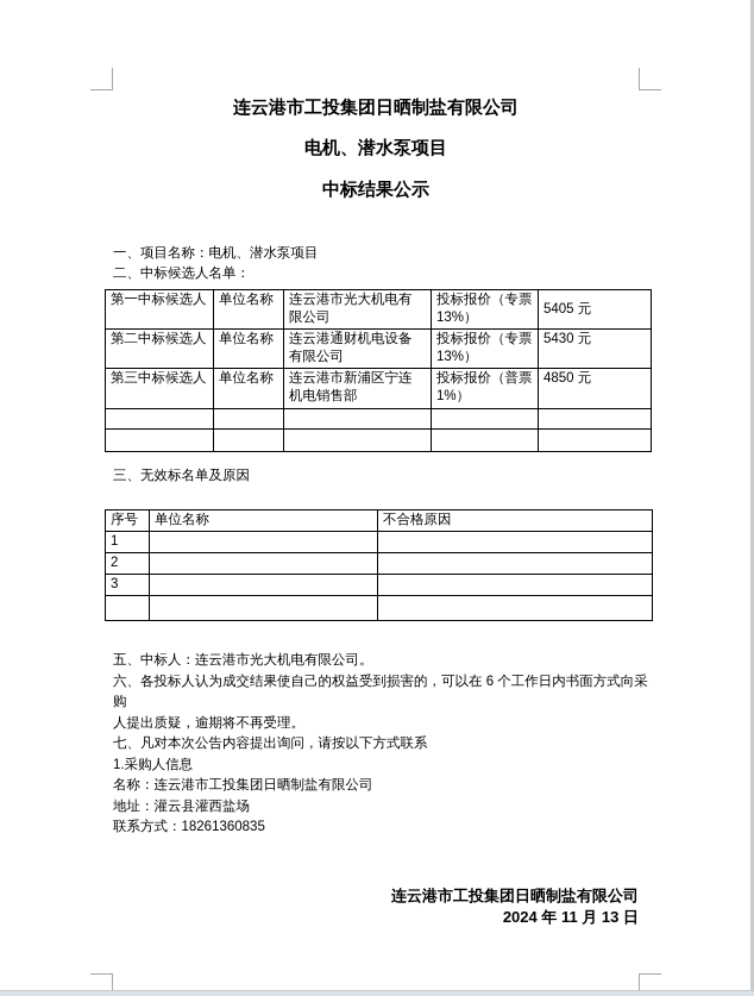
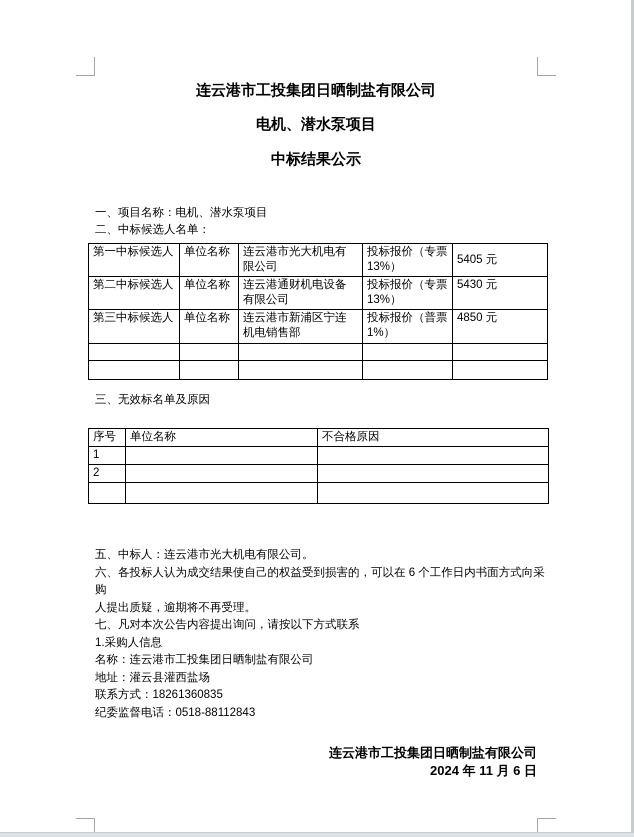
  连云港市工投集团日晒制盐有限公司
  电机、潜水泵项目
  中标结果公示
  一、项目名称：电机、潜水泵项目
  二、中标候选人名单：
  第一中标候选人	单位名称	连云港市光大机电有 限公司	投标报价（专票 13%）	5405 元
  第二中标候选人	单位名称	连云港通财机电设备 有限公司	投标报价（专票 13%）	5430 元
  第三中标候选人	单位名称	连云港市新浦区宁连 机电销售部	投标报价（普票 1%）	4850 元
  三、无效标名单及原因
  序号	单位名称	不合格原因
  1
  2
- 3
  五、中标人：连云港市光大机电有限公司。
  六、各投标人认为成交结果使自己的权益受到损害的，可以在 6 个工作日内书面方式向采购
  人提出质疑，逾期将不再受理。
  七、凡对本次公告内容提出询问，请按以下方式联系
  1.采购人信息
  名称：连云港市工投集团日晒制盐有限公司
  地址：灌云县灌西盐场
  联系方式：18261360835
+ 纪委监督电话：0518-88112843
  连云港市工投集团日晒制盐有限公司
- 2024 年 11 月 13 日
+ 2024 年 11 月 6 日
